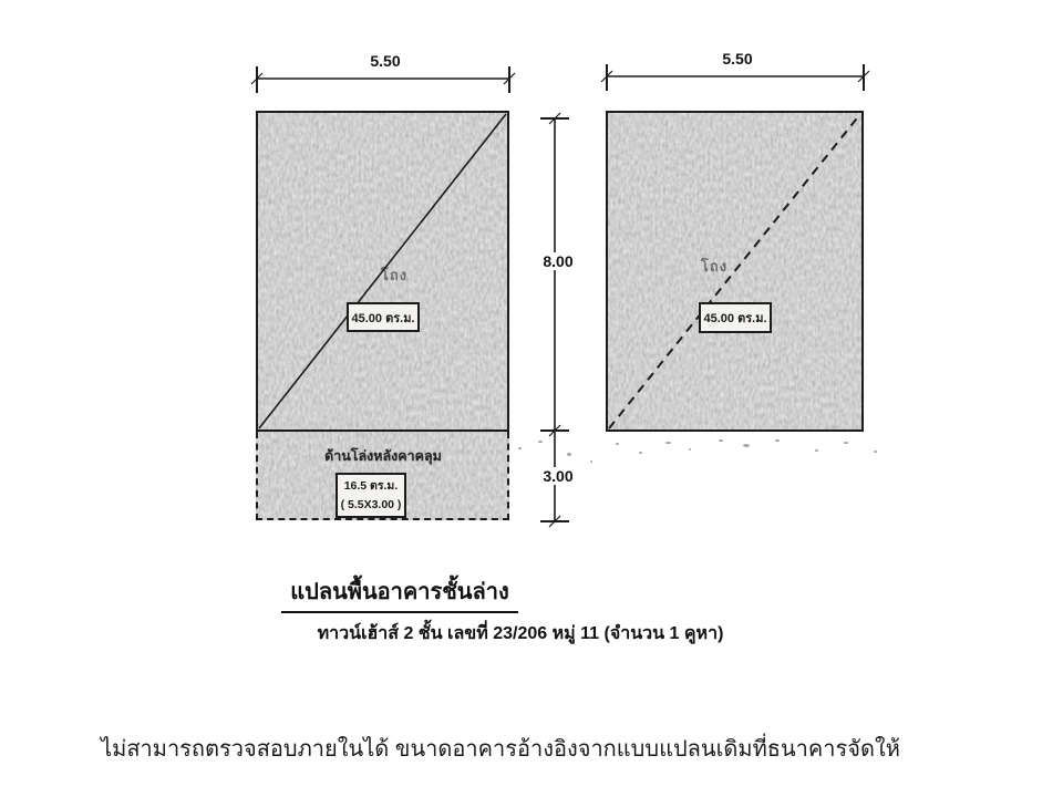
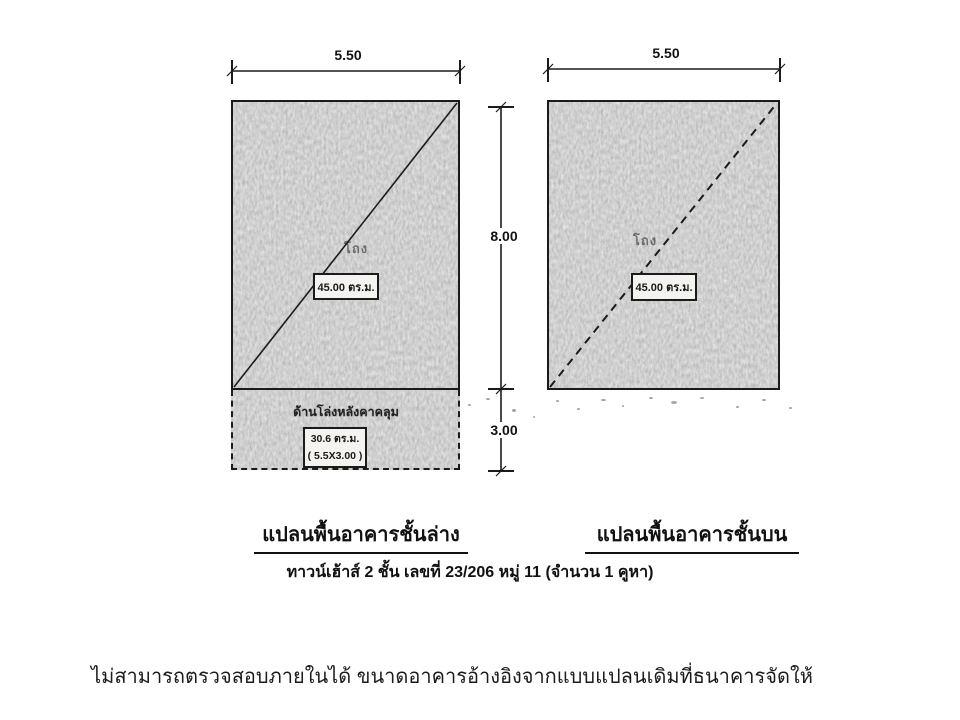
  5.50
  5.50
  8.00
  3.00
  โถง
  45.00 ตร.ม.
  ด้านโล่งหลังคาคลุม
- 16.5 ตร.ม.
+ 30.6 ตร.ม.
  ( 5.5X3.00 )
  โถง
  45.00 ตร.ม.
  แปลนพื้นอาคารชั้นล่าง
+ แปลนพื้นอาคารชั้นบน
  ทาวน์เฮ้าส์ 2 ชั้น เลขที่ 23/206 หมู่ 11 (จำนวน 1 คูหา)
  ไม่สามารถตรวจสอบภายในได้ ขนาดอาคารอ้างอิงจากแบบแปลนเดิมที่ธนาคารจัดให้
